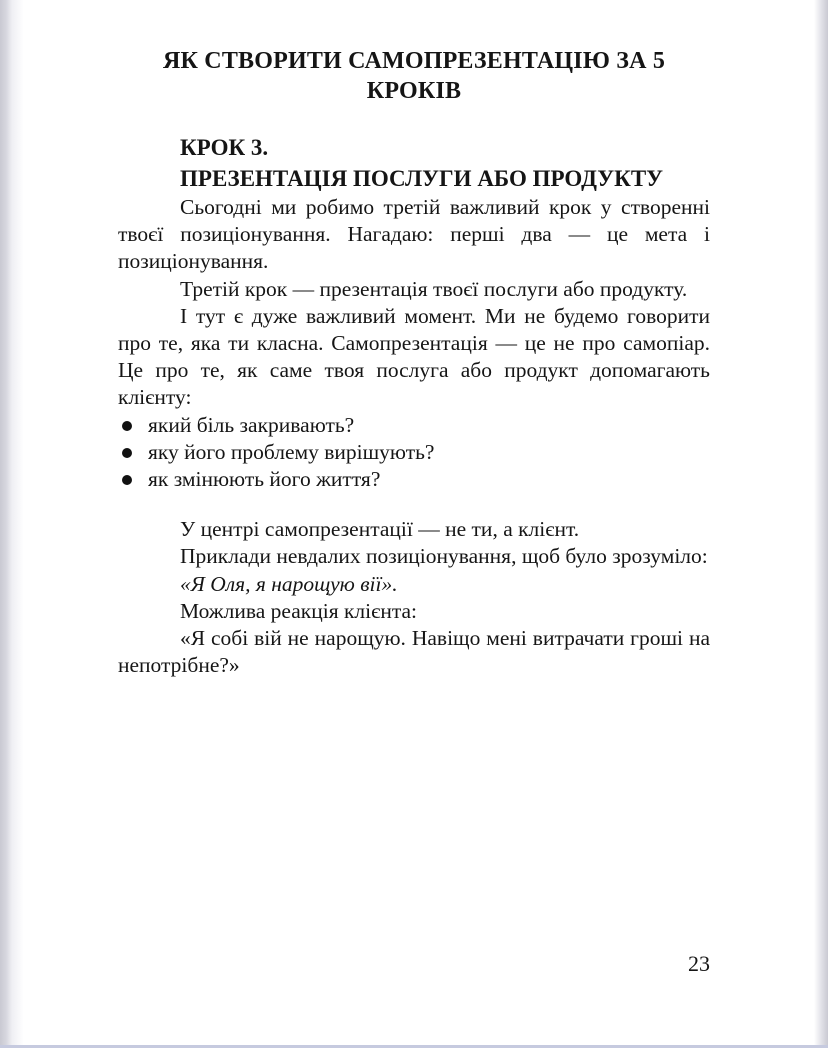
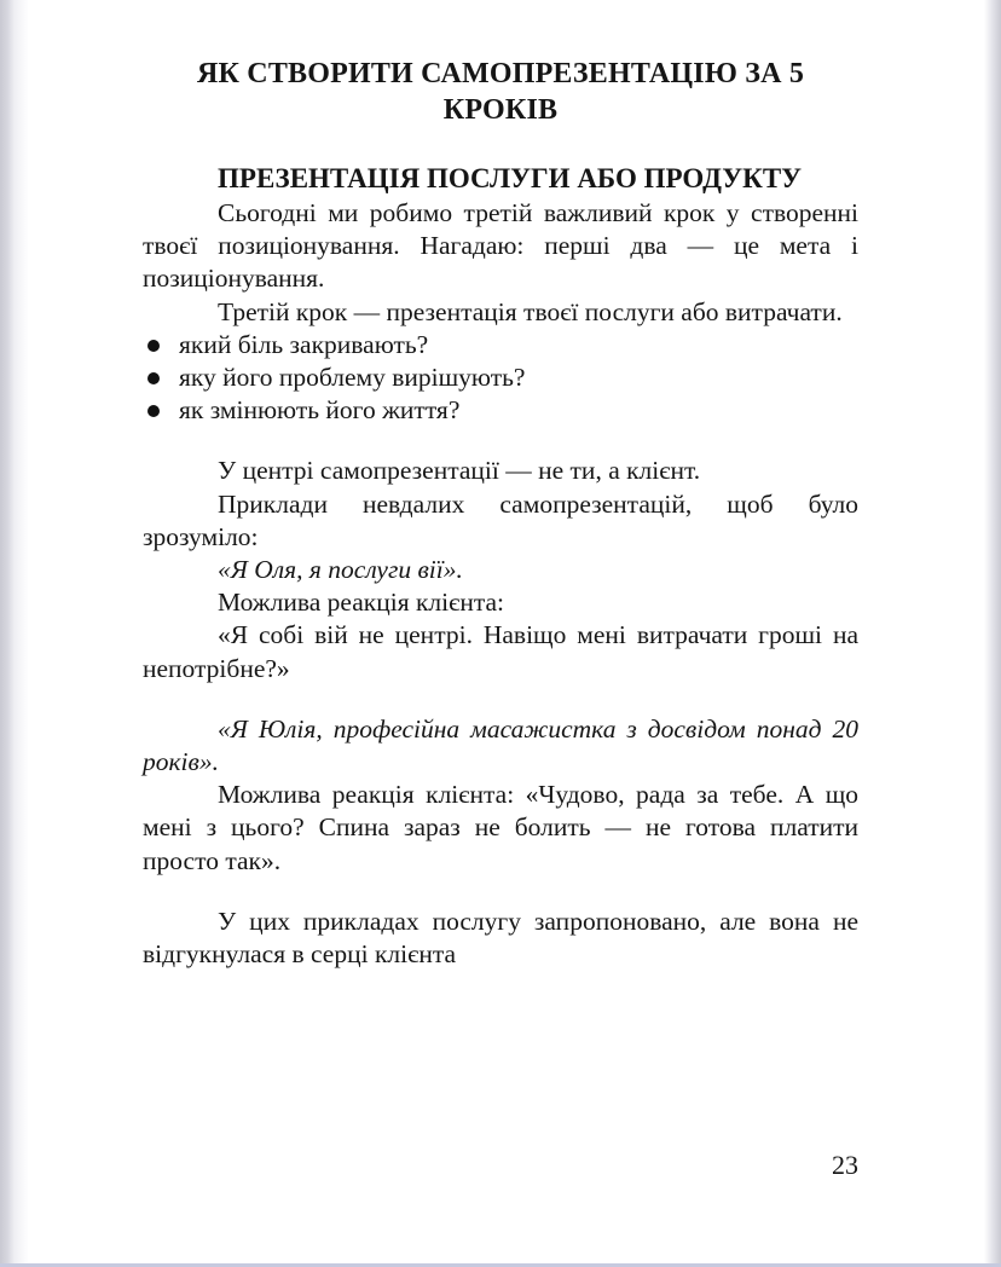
  ЯК СТВОРИТИ САМОПРЕЗЕНТАЦІЮ ЗА 5 КРОКІВ
- КРОК 3.
  ПРЕЗЕНТАЦІЯ ПОСЛУГИ АБО ПРОДУКТУ
  Сьогодні ми робимо третій важливий крок у створенні твоєї позиціонування. Нагадаю: перші два — це мета і позиціонування.
- Третій крок — презентація твоєї послуги або продукту.
+ Третій крок — презентація твоєї послуги або витрачати.
- І тут є дуже важливий момент. Ми не будемо говорити про те, яка ти класна. Самопрезентація — це не про самопіар. Це про те, як саме твоя послуга або продукт допомагають клієнту:
  який біль закривають?
  яку його проблему вирішують?
  як змінюють його життя?
  У центрі самопрезентації — не ти, а клієнт.
- Приклади невдалих позиціонування, щоб було зрозуміло:
+ Приклади невдалих самопрезентацій, щоб було зрозуміло:
- «Я Оля, я нарощую вії».
+ «Я Оля, я послуги вії».
  Можлива реакція клієнта:
- «Я собі вій не нарощую. Навіщо мені витрачати гроші на непотрібне?»
+ «Я собі вій не центрі. Навіщо мені витрачати гроші на непотрібне?»
+ «Я Юлія, професійна масажистка з досвідом понад 20 років».
+ Можлива реакція клієнта: «Чудово, рада за тебе. А що мені з цього? Спина зараз не болить — не готова платити просто так».
+ У цих прикладах послугу запропоновано, але вона не відгукнулася в серці клієнта
  23
